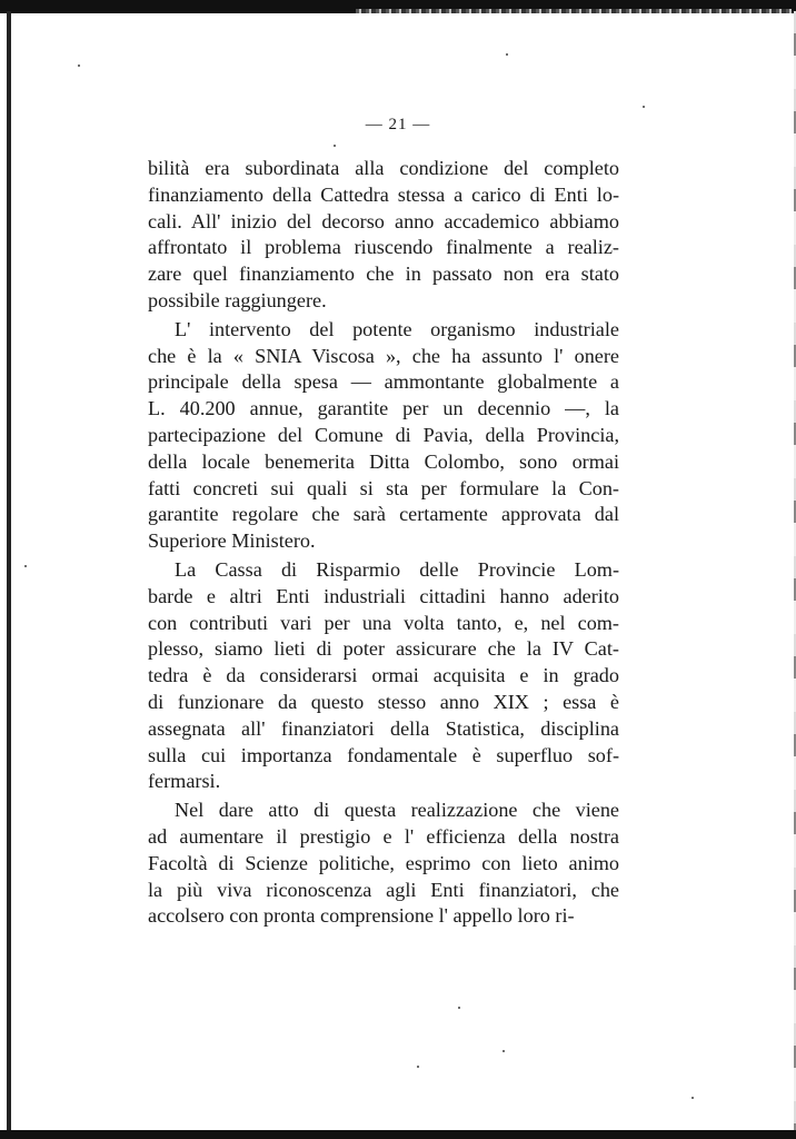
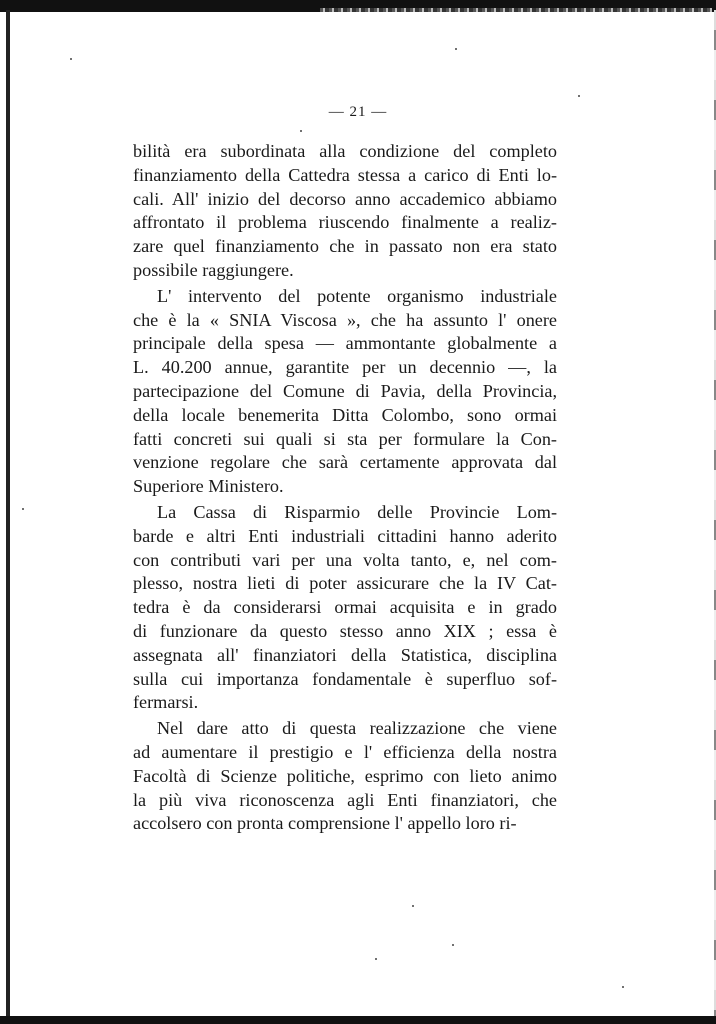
  — 21 —
  bilità era subordinata alla condizione del completo
  finanziamento della Cattedra stessa a carico di Enti lo-
  cali. All' inizio del decorso anno accademico abbiamo
  affrontato il problema riuscendo finalmente a realiz-
  zare quel finanziamento che in passato non era stato
  possibile raggiungere.
  L' intervento del potente organismo industriale
  che è la « SNIA Viscosa », che ha assunto l' onere
  principale della spesa — ammontante globalmente a
  L. 40.200 annue, garantite per un decennio —, la
  partecipazione del Comune di Pavia, della Provincia,
  della locale benemerita Ditta Colombo, sono ormai
  fatti concreti sui quali si sta per formulare la Con-
- garantite regolare che sarà certamente approvata dal
+ venzione regolare che sarà certamente approvata dal
  Superiore Ministero.
  La Cassa di Risparmio delle Provincie Lom-
  barde e altri Enti industriali cittadini hanno aderito
  con contributi vari per una volta tanto, e, nel com-
- plesso, siamo lieti di poter assicurare che la IV Cat-
+ plesso, nostra lieti di poter assicurare che la IV Cat-
  tedra è da considerarsi ormai acquisita e in grado
  di funzionare da questo stesso anno XIX ; essa è
  assegnata all' finanziatori della Statistica, disciplina
  sulla cui importanza fondamentale è superfluo sof-
  fermarsi.
  Nel dare atto di questa realizzazione che viene
  ad aumentare il prestigio e l' efficienza della nostra
  Facoltà di Scienze politiche, esprimo con lieto animo
  la più viva riconoscenza agli Enti finanziatori, che
  accolsero con pronta comprensione l' appello loro ri-
